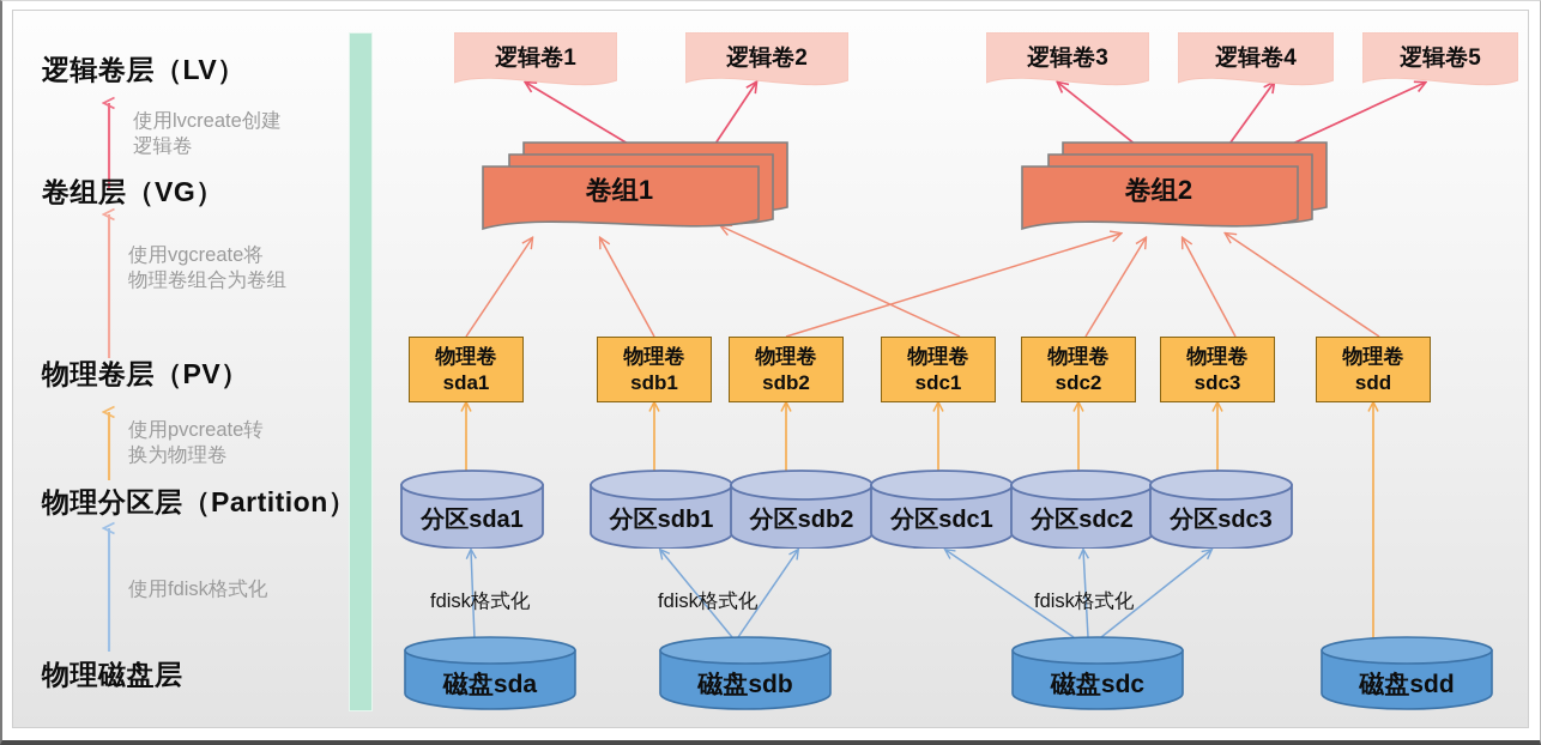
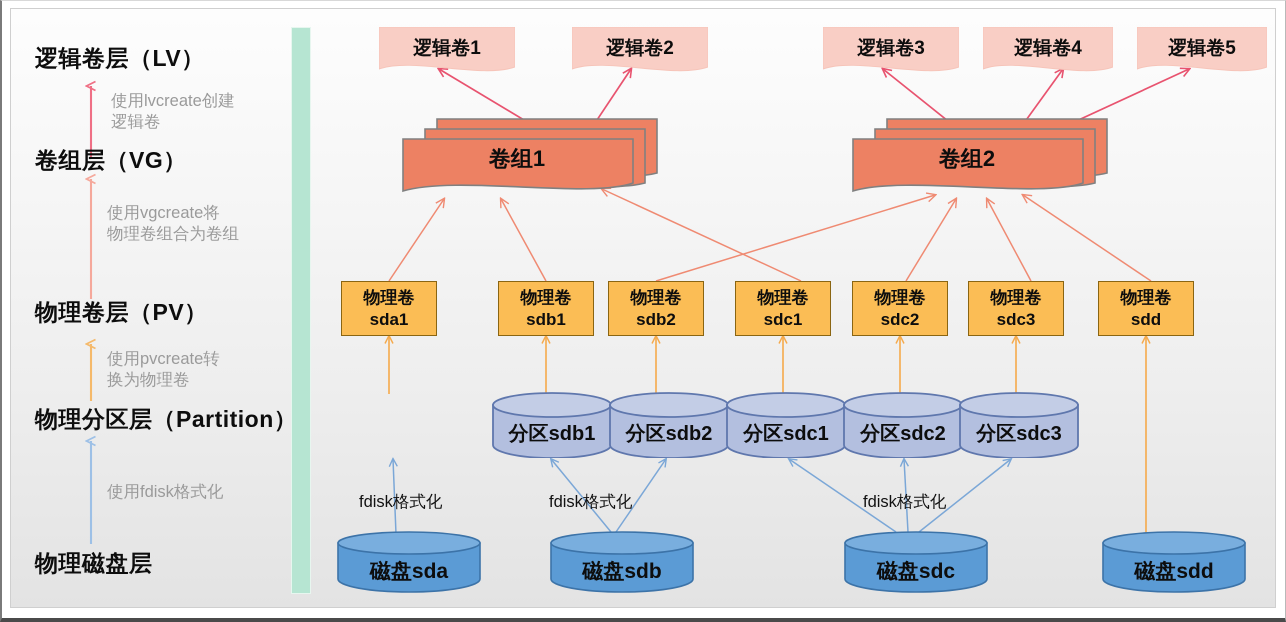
  逻辑卷层（LV）
  卷组层（VG）
  物理卷层（PV）
  物理分区层（Partition）
  物理磁盘层
  使用lvcreate创建
  逻辑卷
  使用vgcreate将
  物理卷组合为卷组
  使用pvcreate转
  换为物理卷
  使用fdisk格式化
  逻辑卷1
  逻辑卷2
  逻辑卷3
  逻辑卷4
  逻辑卷5
  卷组1
  卷组2
  物理卷
  sda1
  物理卷
  sdb1
  物理卷
  sdb2
  物理卷
  sdc1
  物理卷
  sdc2
  物理卷
  sdc3
  物理卷
  sdd
- 分区sda1
  分区sdb1
  分区sdb2
  分区sdc1
  分区sdc2
  分区sdc3
  fdisk格式化
  fdisk格式化
  fdisk格式化
  磁盘sda
  磁盘sdb
  磁盘sdc
  磁盘sdd
